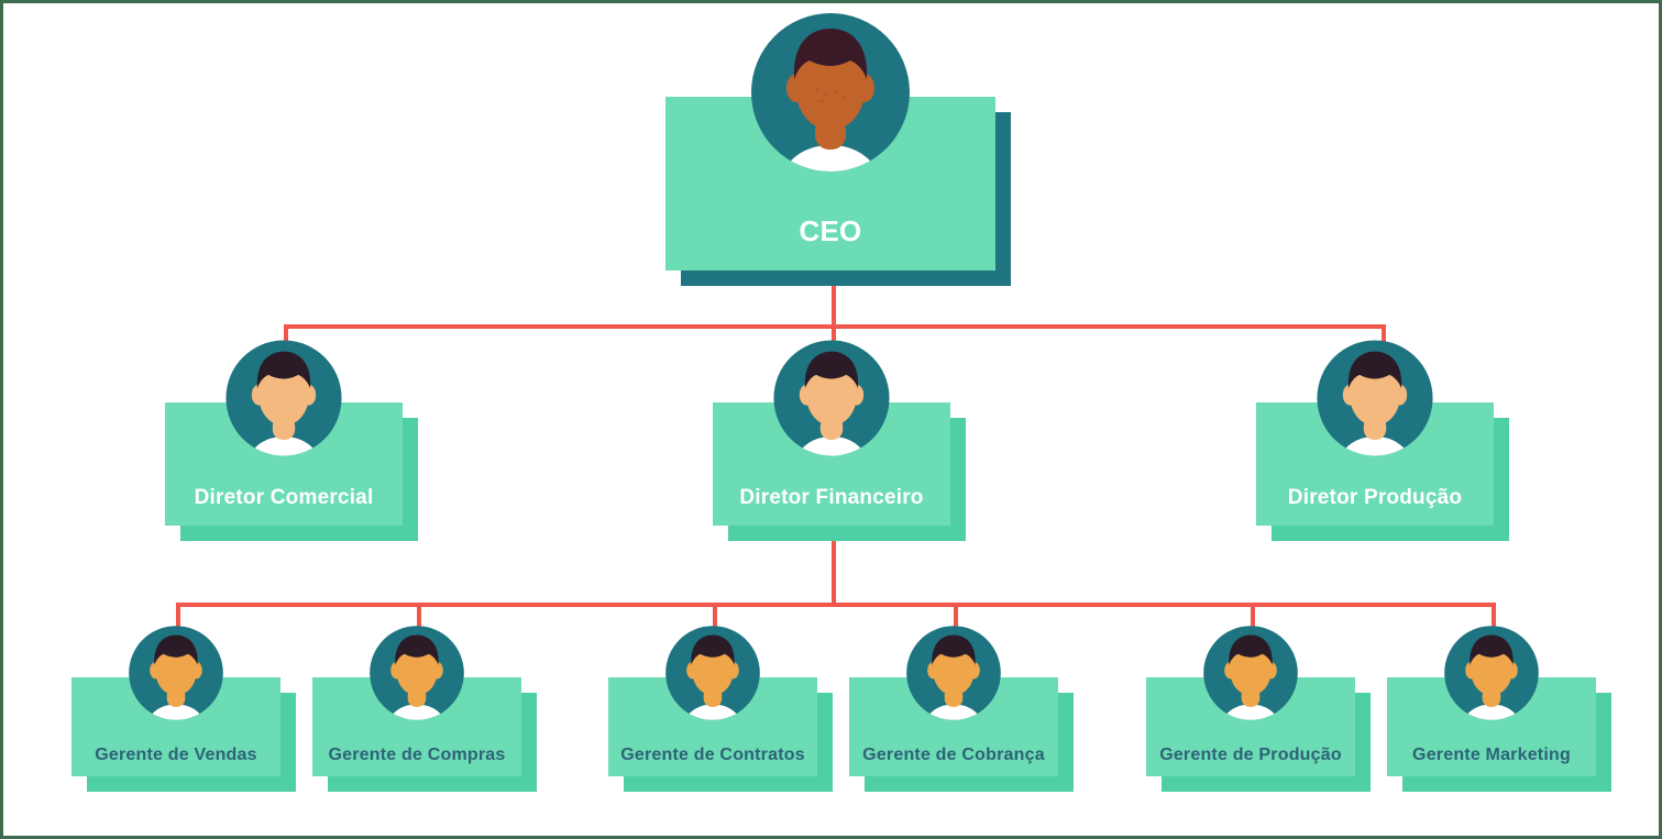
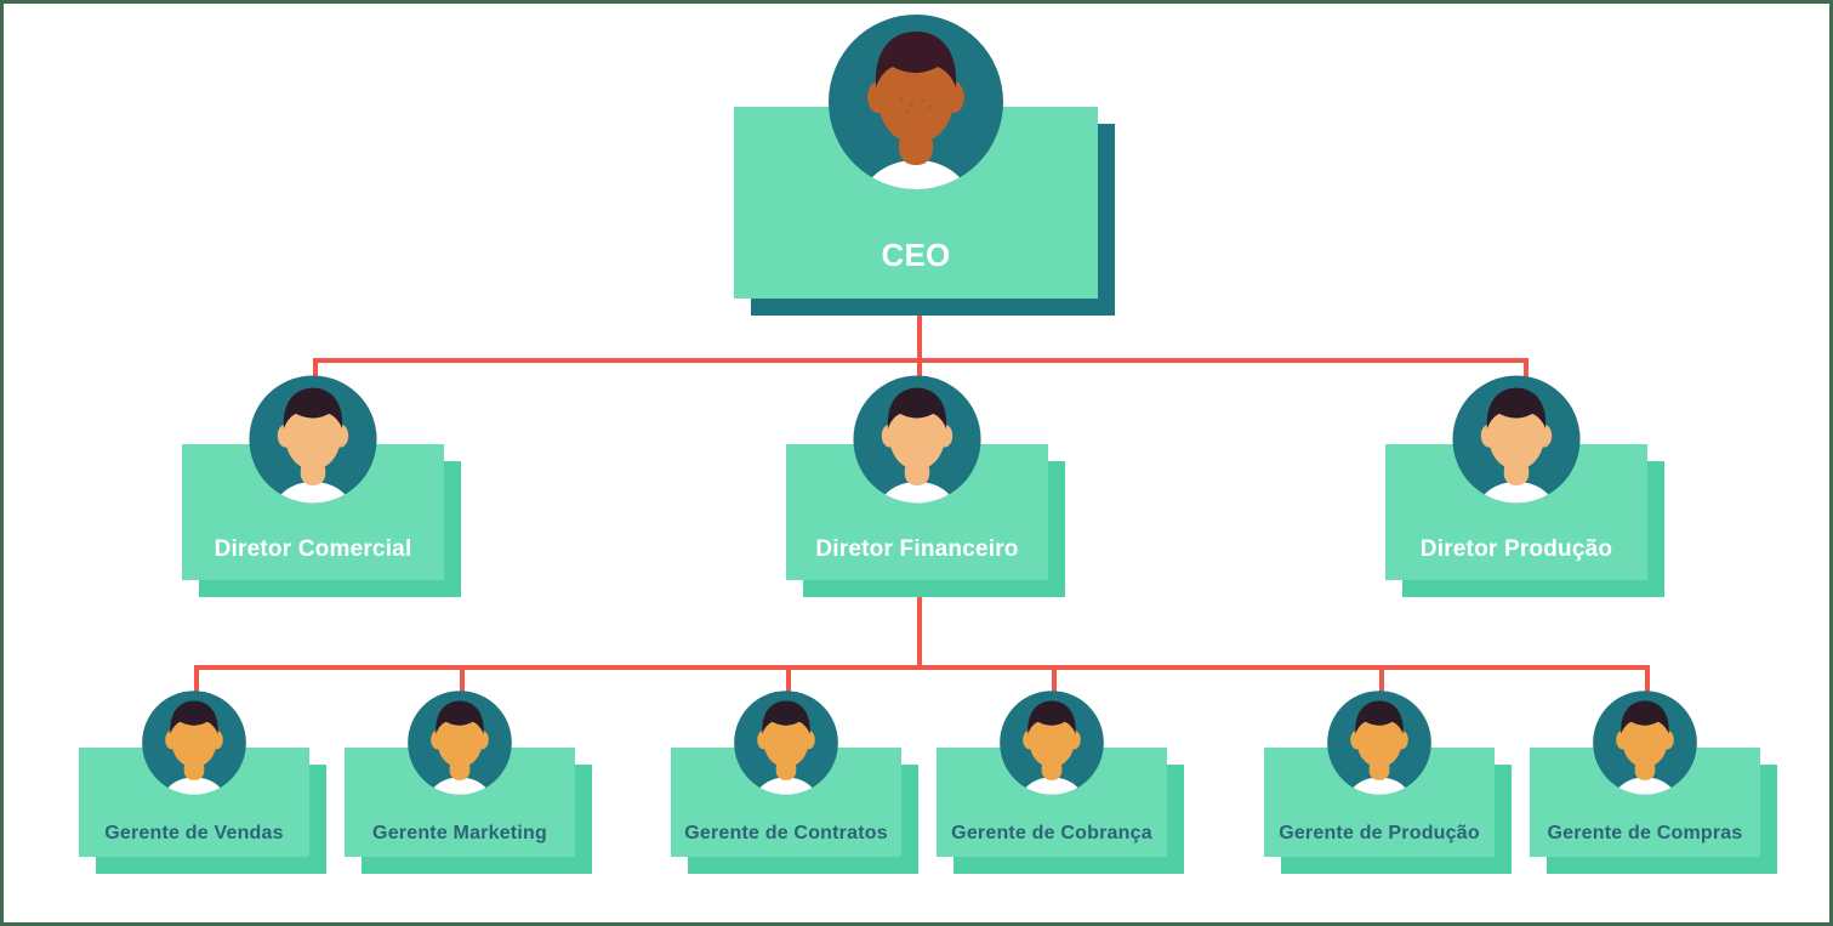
  CEO
  Diretor Comercial
  Diretor Financeiro
  Diretor Produção
  Gerente de Vendas
- Gerente de Compras
+ Gerente Marketing
  Gerente de Contratos
  Gerente de Cobrança
  Gerente de Produção
- Gerente Marketing
+ Gerente de Compras
